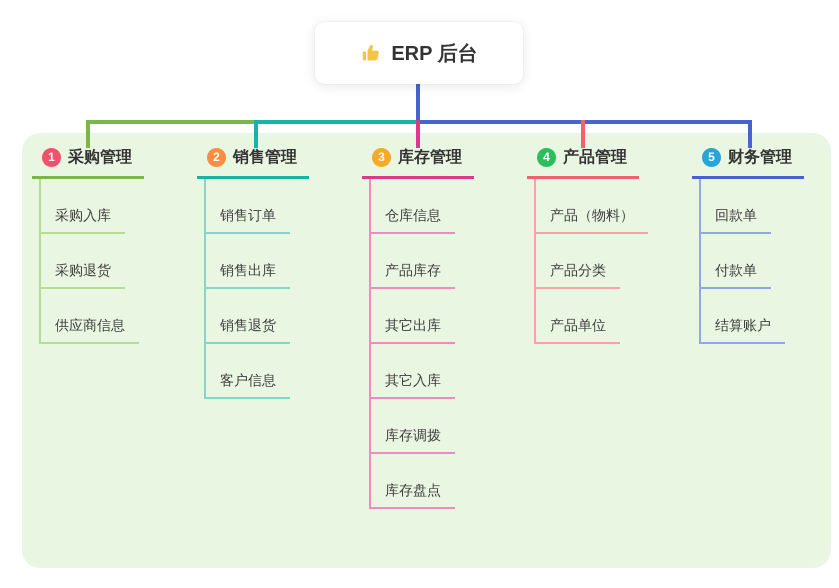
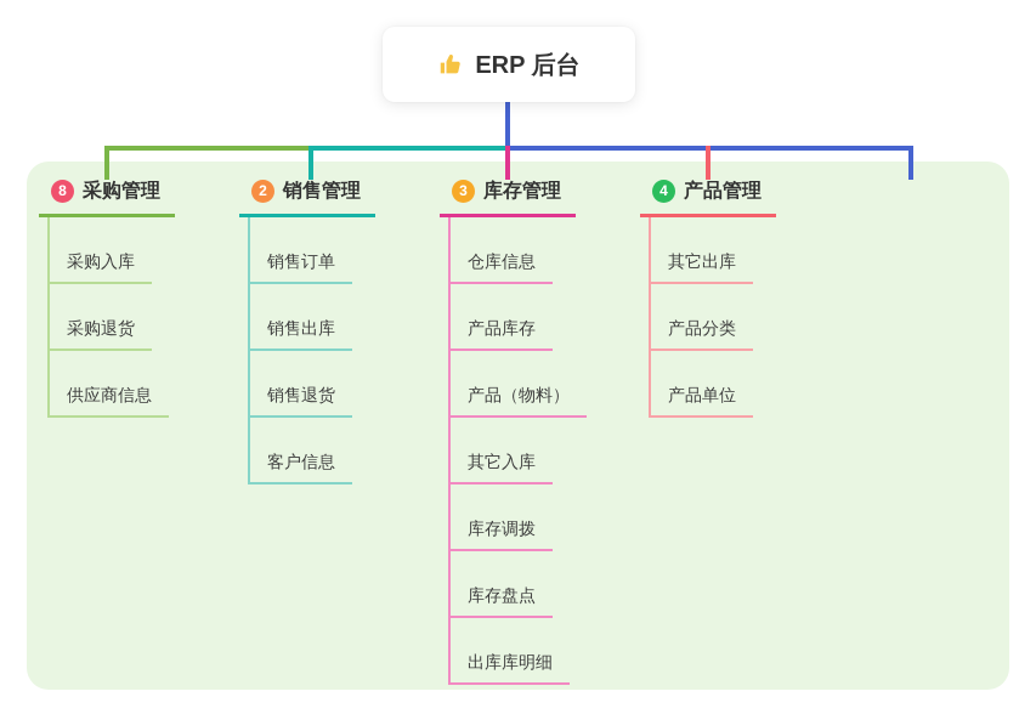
  ERP 后台
- 1
+ 8
  采购管理
  采购入库
  采购退货
  供应商信息
  2
  销售管理
  销售订单
  销售出库
  销售退货
  客户信息
  3
  库存管理
  仓库信息
  产品库存
- 其它出库
+ 产品（物料）
  其它入库
  库存调拨
  库存盘点
+ 出库库明细
  4
  产品管理
- 产品（物料）
+ 其它出库
  产品分类
  产品单位
- 5
- 财务管理
- 回款单
- 付款单
- 结算账户
